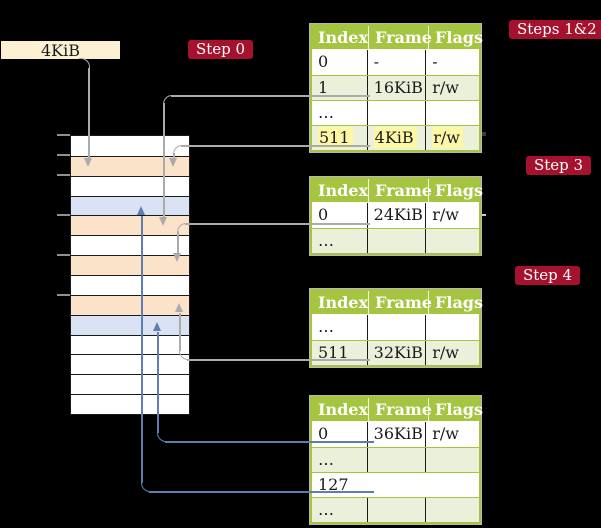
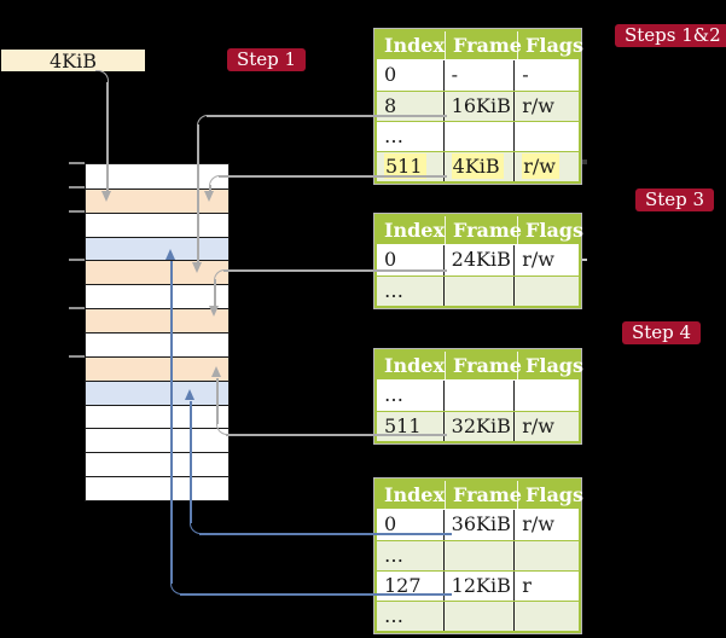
  4KiB
- Step 0
+ Step 1
  Steps 1&2
  Step 3
  Step 4
  Index
  Frame
  Flags
  0
  -
  -
- 1
+ 8
  16KiB
  r/w
  …
  511
  4KiB
  r/w
  Index
  Frame
  Flags
  0
  24KiB
  r/w
  …
  Index
  Frame
  Flags
  …
  511
  32KiB
  r/w
  Index
  Frame
  Flags
  0
  36KiB
  r/w
  …
  127
+ 12KiB
+ r
  …
